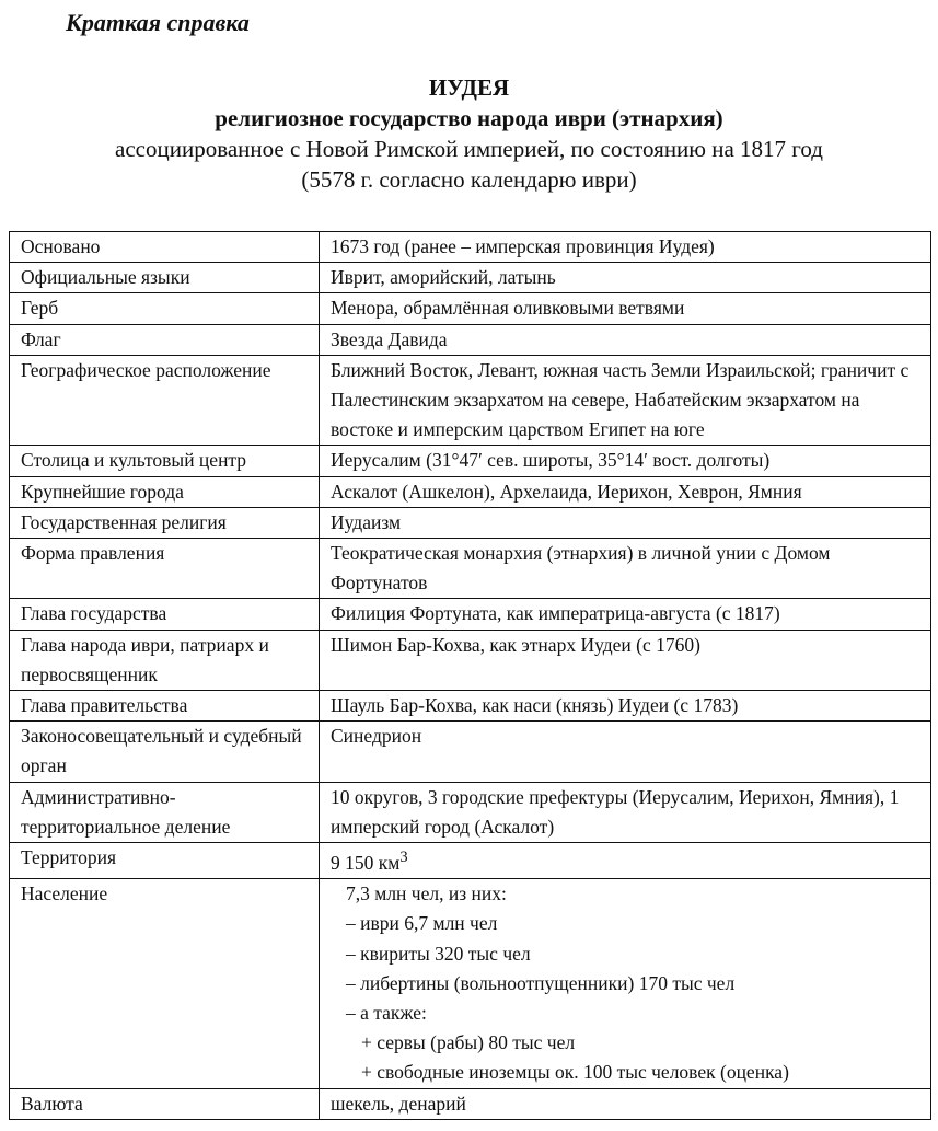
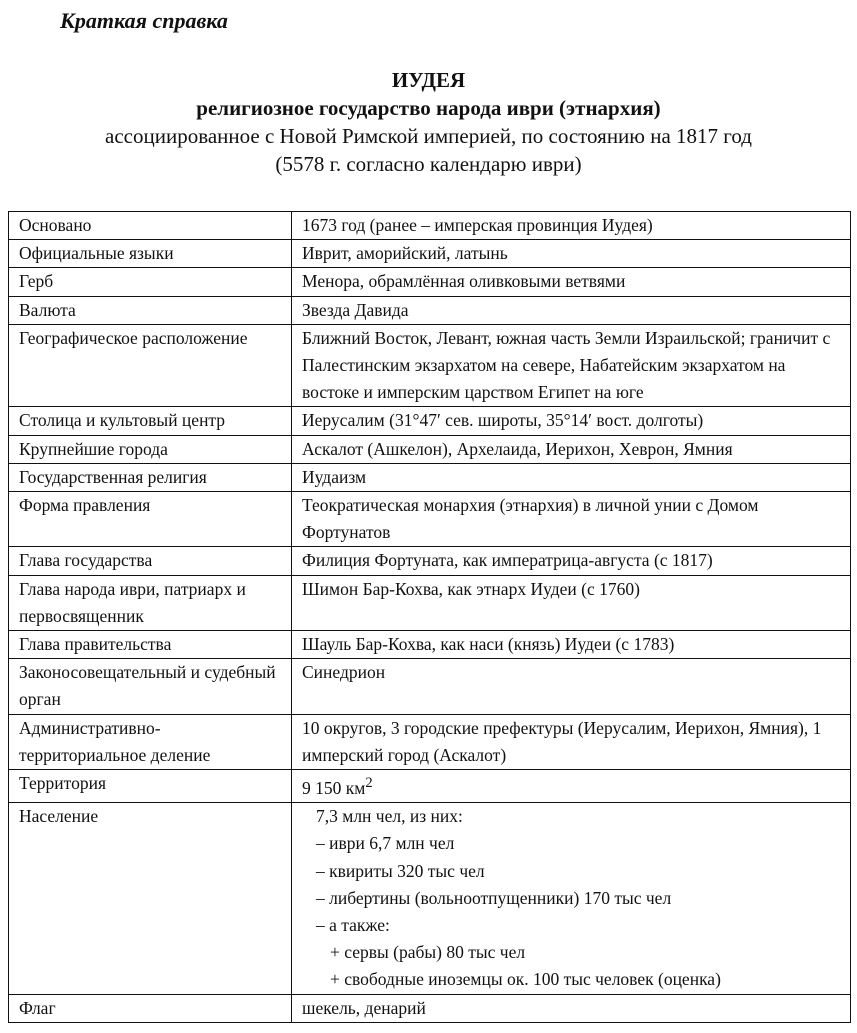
  Краткая справка
  ИУДЕЯ
  религиозное государство народа иври (этнархия)
  ассоциированное с Новой Римской империей, по состоянию на 1817 год
  (5578 г. согласно календарю иври)
  Основано	1673 год (ранее – имперская провинция Иудея)
  Официальные языки	Иврит, аморийский, латынь
  Герб	Менора, обрамлённая оливковыми ветвями
- Флаг	Звезда Давида
+ Валюта	Звезда Давида
  Географическое расположение	Ближний Восток, Левант, южная часть Земли Израильской; граничит с Палестинским экзархатом на севере, Набатейским экзархатом на востоке и имперским царством Египет на юге
  Столица и культовый центр	Иерусалим (31°47′ сев. широты, 35°14′ вост. долготы)
  Крупнейшие города	Аскалот (Ашкелон), Архелаида, Иерихон, Хеврон, Ямния
  Государственная религия	Иудаизм
  Форма правления	Теократическая монархия (этнархия) в личной унии с Домом Фортунатов
  Глава государства	Филиция Фортуната, как императрица-августа (с 1817)
  Глава народа иври, патриарх и первосвященник	Шимон Бар-Кохва, как этнарх Иудеи (с 1760)
  Глава правительства	Шауль Бар-Кохва, как наси (князь) Иудеи (с 1783)
  Законосовещательный и судебный орган	Синедрион
  Административно-территориальное деление	10 округов, 3 городские префектуры (Иерусалим, Иерихон, Ямния), 1 имперский город (Аскалот)
- Территория	9 150 км3
+ Территория	9 150 км2
  Население	7,3 млн чел, из них: – иври 6,7 млн чел – квириты 320 тыс чел – либертины (вольноотпущенники) 170 тыс чел – а также: + сервы (рабы) 80 тыс чел + свободные иноземцы ок. 100 тыс человек (оценка)
- Валюта	шекель, денарий
+ Флаг	шекель, денарий
